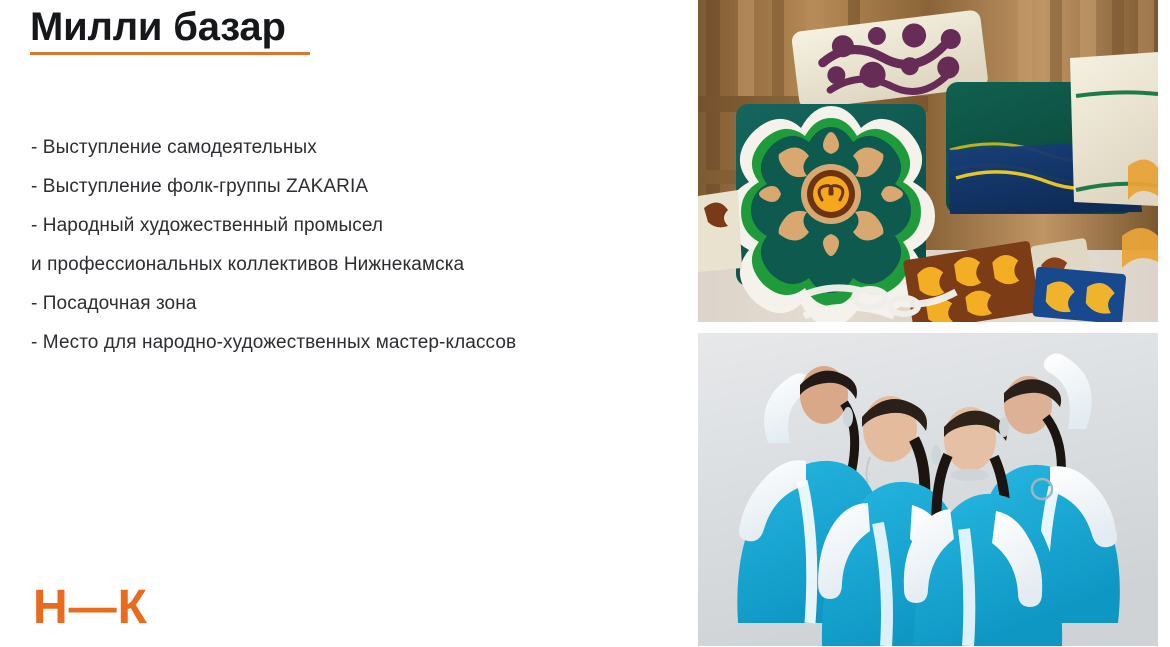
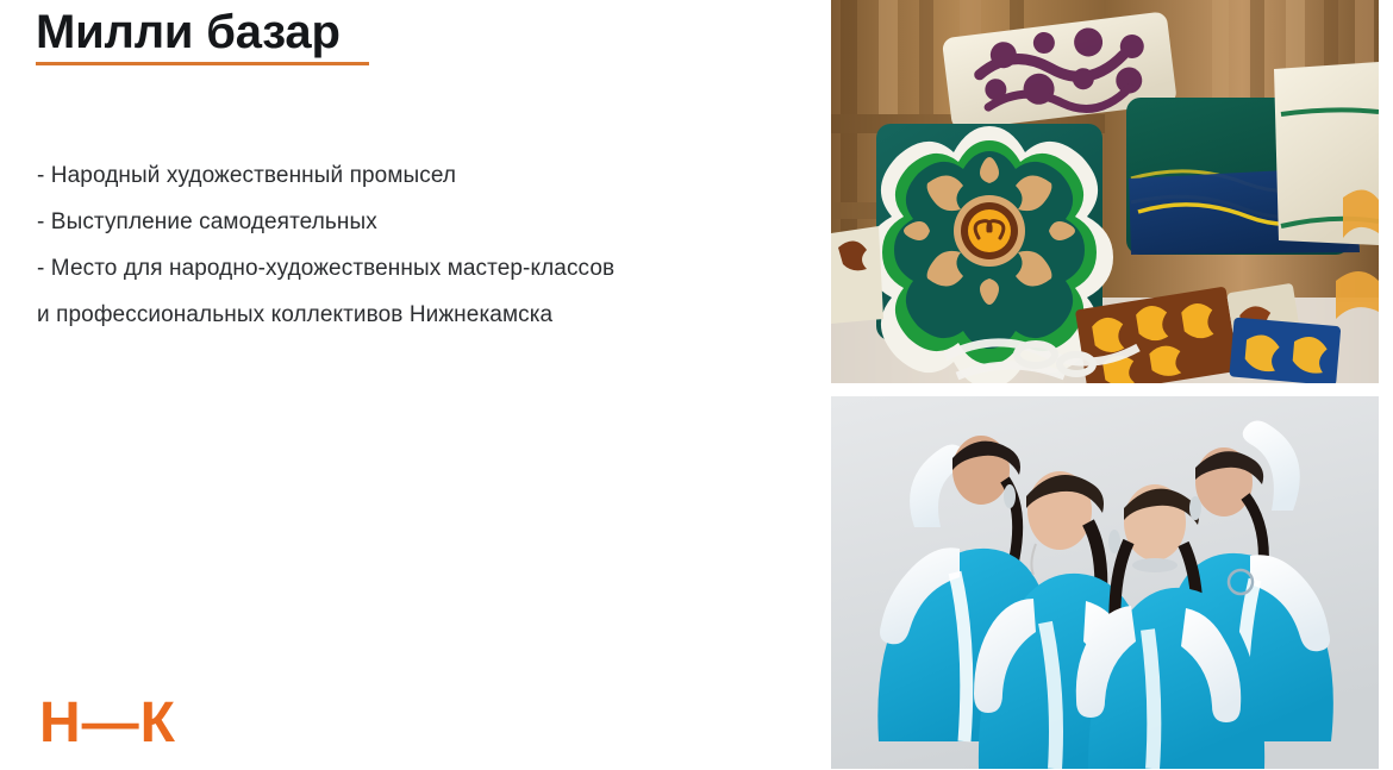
  Милли базар
- - Выступление самодеятельных
+ - Народный художественный промысел
- - Выступление фолк-группы ZAKARIA
- - Народный художественный промысел
+ - Выступление самодеятельных
- и профессиональных коллективов Нижнекамска
+ - Место для народно-художественных мастер-классов
- - Посадочная зона
- - Место для народно-художественных мастер-классов
+ и профессиональных коллективов Нижнекамска
  Н—К
